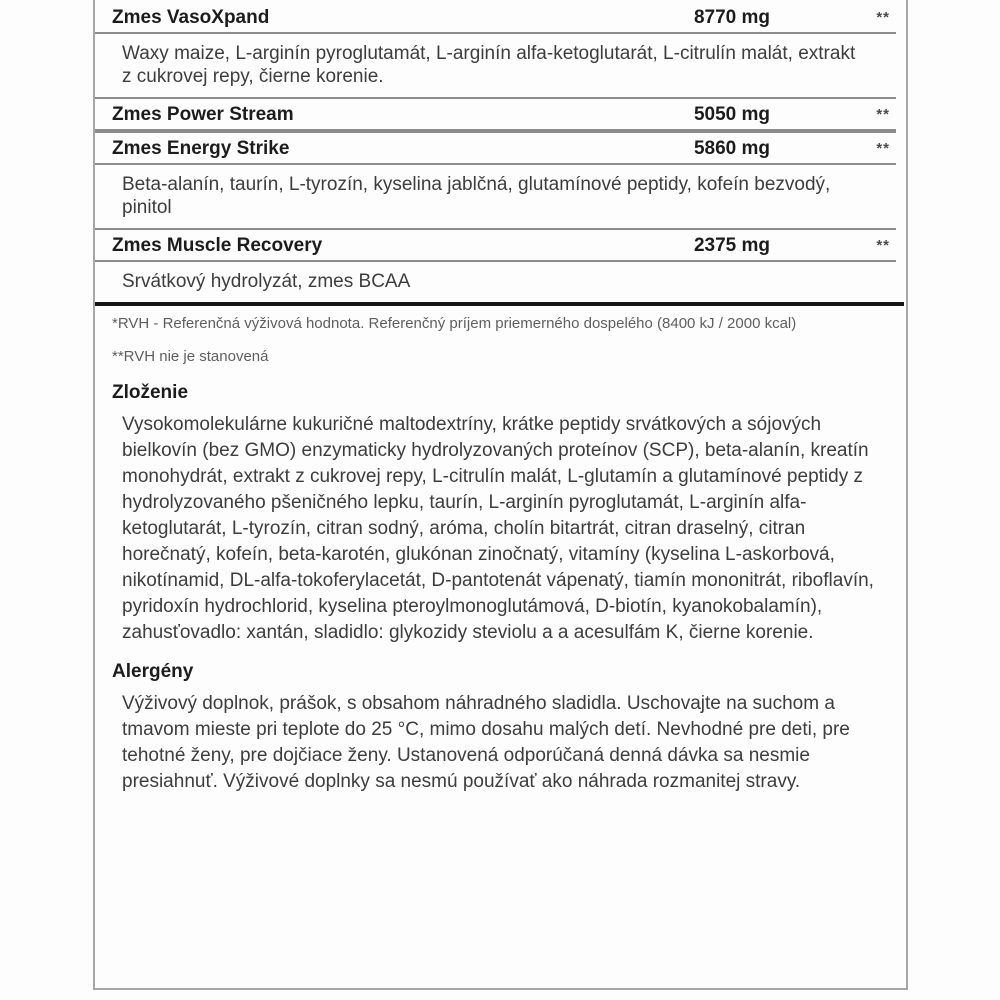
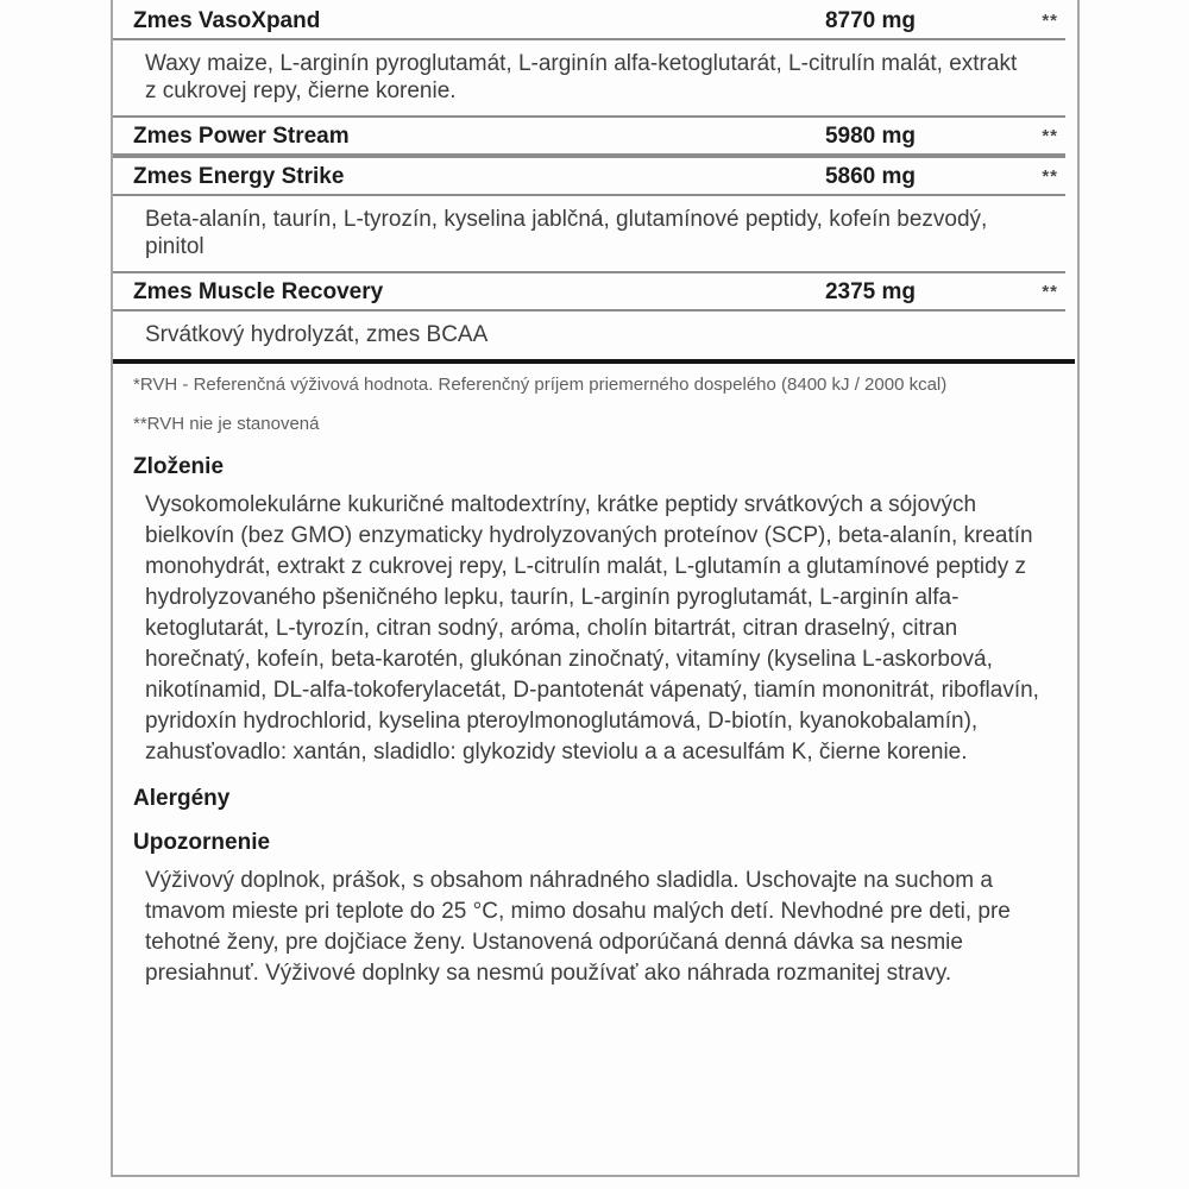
  Zmes VasoXpand
  8770 mg
  **
  Waxy maize, L-arginín pyroglutamát, L-arginín alfa-ketoglutarát, L-citrulín malát, extrakt z cukrovej repy, čierne korenie.
  Zmes Power Stream
- 5050 mg
+ 5980 mg
  **
  Zmes Energy Strike
  5860 mg
  **
  Beta-alanín, taurín, L-tyrozín, kyselina jablčná, glutamínové peptidy, kofeín bezvodý, pinitol
  Zmes Muscle Recovery
  2375 mg
  **
  Srvátkový hydrolyzát, zmes BCAA
  *RVH - Referenčná výživová hodnota. Referenčný príjem priemerného dospelého (8400 kJ / 2000 kcal)
  **RVH nie je stanovená
  Zloženie
  Vysokomolekulárne kukuričné maltodextríny, krátke peptidy srvátkových a sójových bielkovín (bez GMO) enzymaticky hydrolyzovaných proteínov (SCP), beta-alanín, kreatín monohydrát, extrakt z cukrovej repy, L-citrulín malát, L-glutamín a glutamínové peptidy z hydrolyzovaného pšeničného lepku, taurín, L-arginín pyroglutamát, L-arginín alfa-ketoglutarát, L-tyrozín, citran sodný, aróma, cholín bitartrát, citran draselný, citran horečnatý, kofeín, beta-karotén, glukónan zinočnatý, vitamíny (kyselina L-askorbová, nikotínamid, DL-alfa-tokoferylacetát, D-pantotenát vápenatý, tiamín mononitrát, riboflavín, pyridoxín hydrochlorid, kyselina pteroylmonoglutámová, D-biotín, kyanokobalamín), zahusťovadlo: xantán, sladidlo: glykozidy steviolu a a acesulfám K, čierne korenie.
  Alergény
+ Upozornenie
  Výživový doplnok, prášok, s obsahom náhradného sladidla. Uschovajte na suchom a tmavom mieste pri teplote do 25 °C, mimo dosahu malých detí. Nevhodné pre deti, pre tehotné ženy, pre dojčiace ženy. Ustanovená odporúčaná denná dávka sa nesmie presiahnuť. Výživové doplnky sa nesmú používať ako náhrada rozmanitej stravy.
